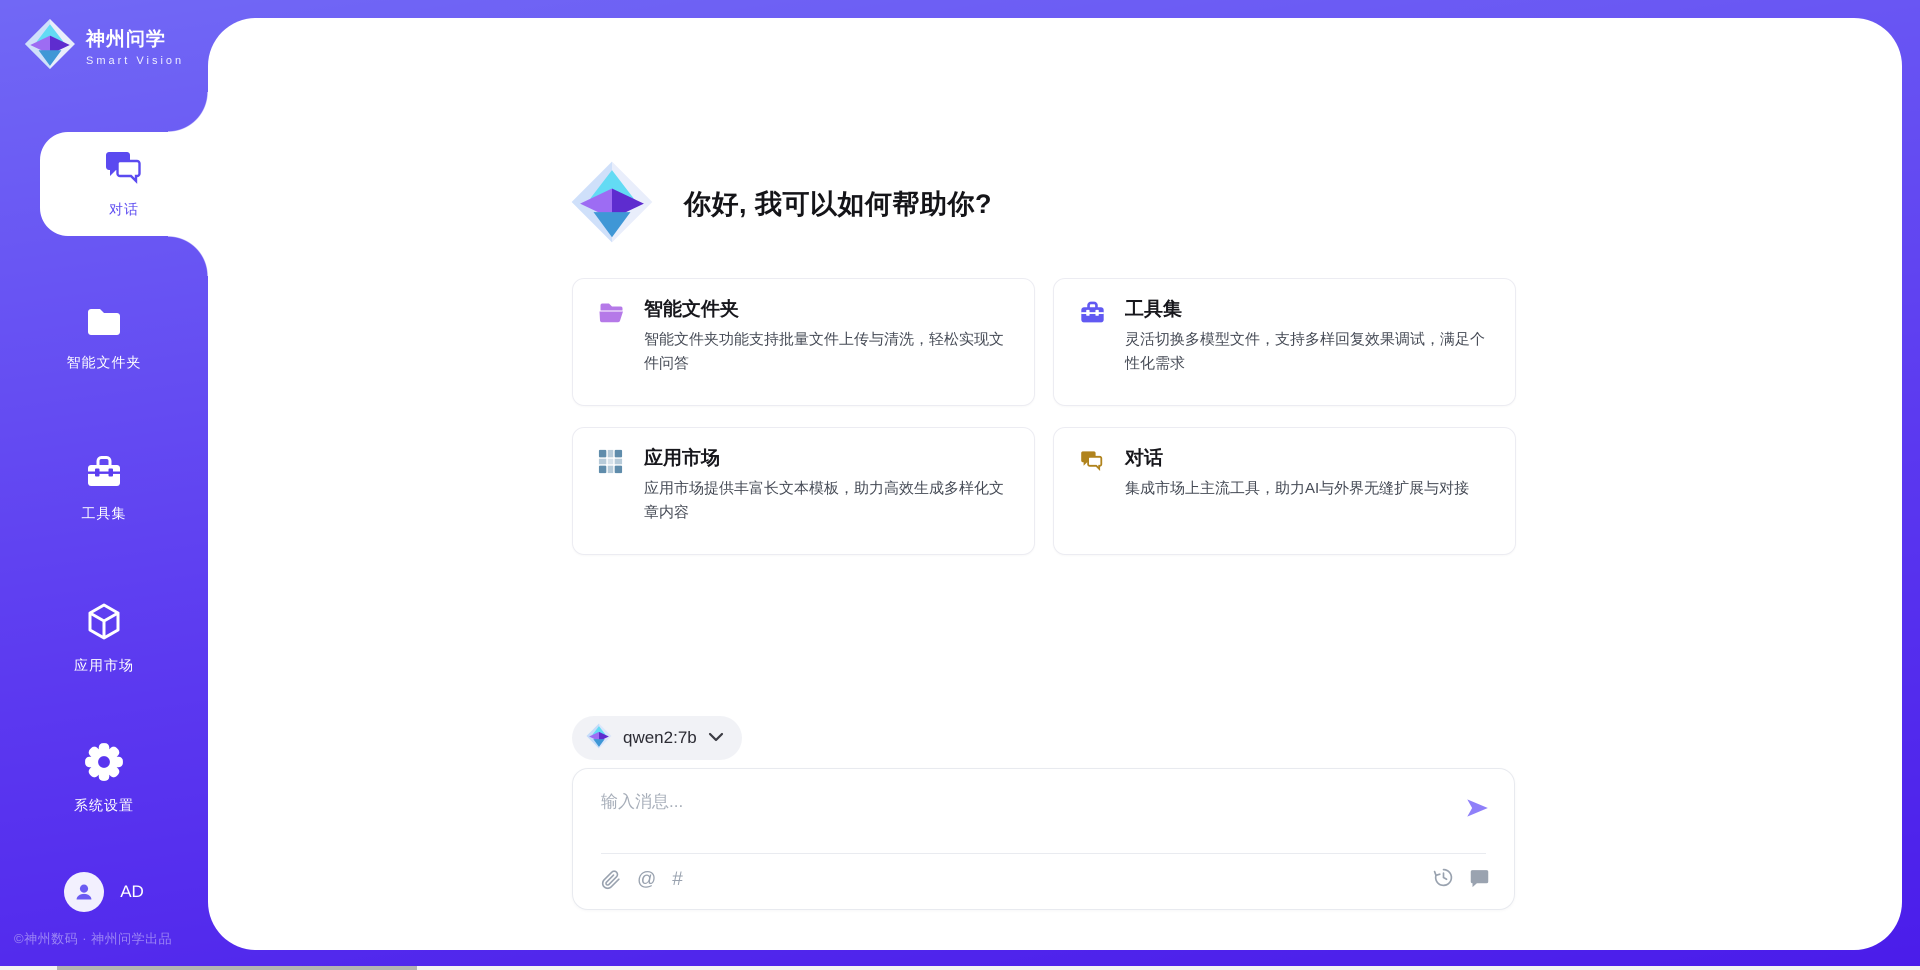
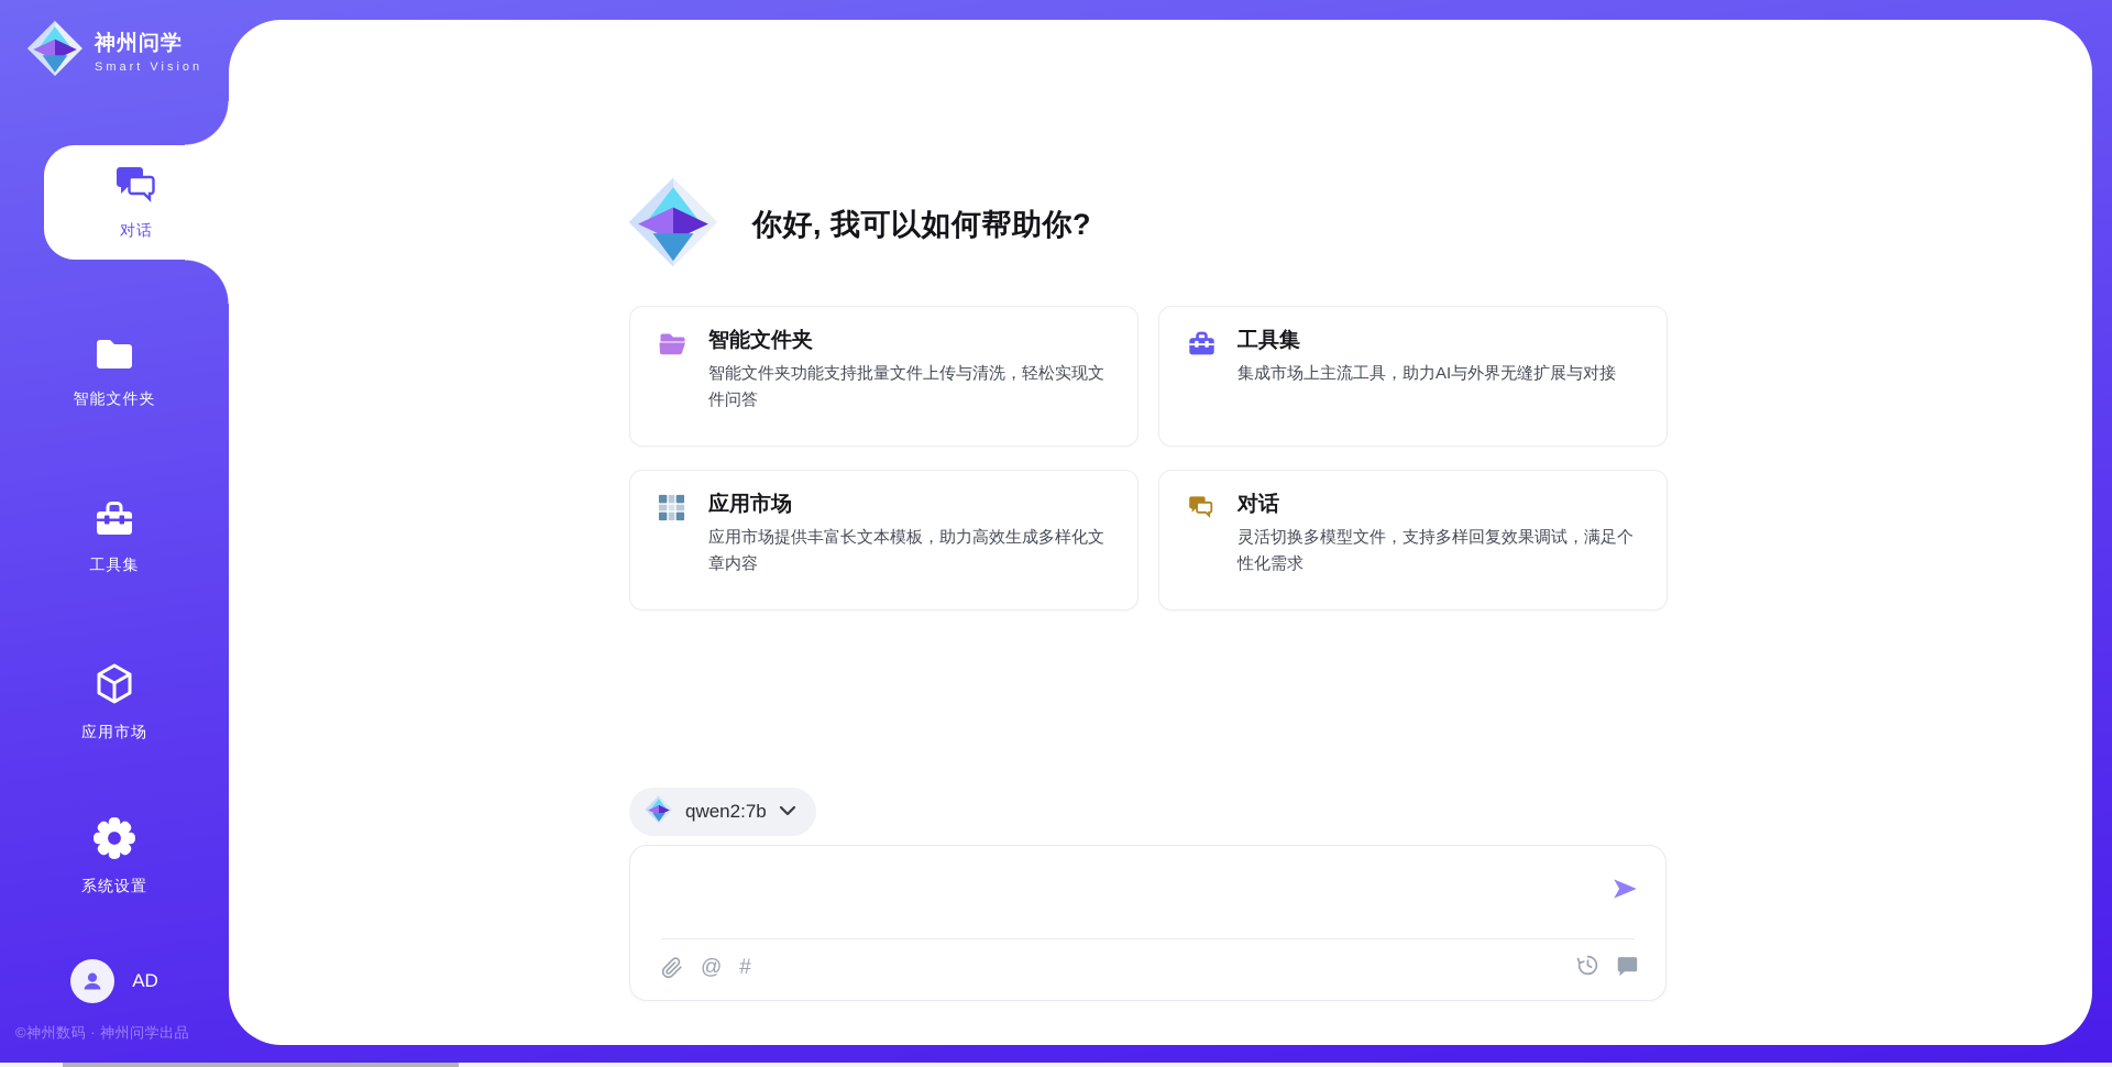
  神州问学
  Smart Vision
  对话
  智能文件夹
  工具集
  应用市场
  系统设置
  AD
  ©神州数码 · 神州问学出品
  你好, 我可以如何帮助你?
  智能文件夹
  智能文件夹功能支持批量文件上传与清洗，轻松实现文件问答
  工具集
- 灵活切换多模型文件，支持多样回复效果调试，满足个性化需求
+ 集成市场上主流工具，助力AI与外界无缝扩展与对接
  应用市场
  应用市场提供丰富长文本模板，助力高效生成多样化文章内容
  对话
- 集成市场上主流工具，助力AI与外界无缝扩展与对接
+ 灵活切换多模型文件，支持多样回复效果调试，满足个性化需求
  qwen2:7b
- 输入消息...
  @
  #
